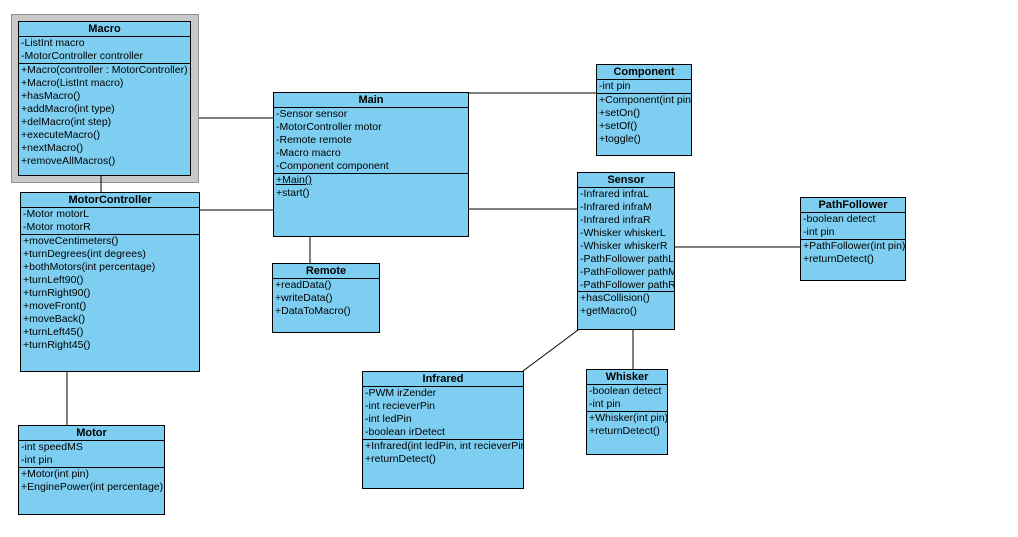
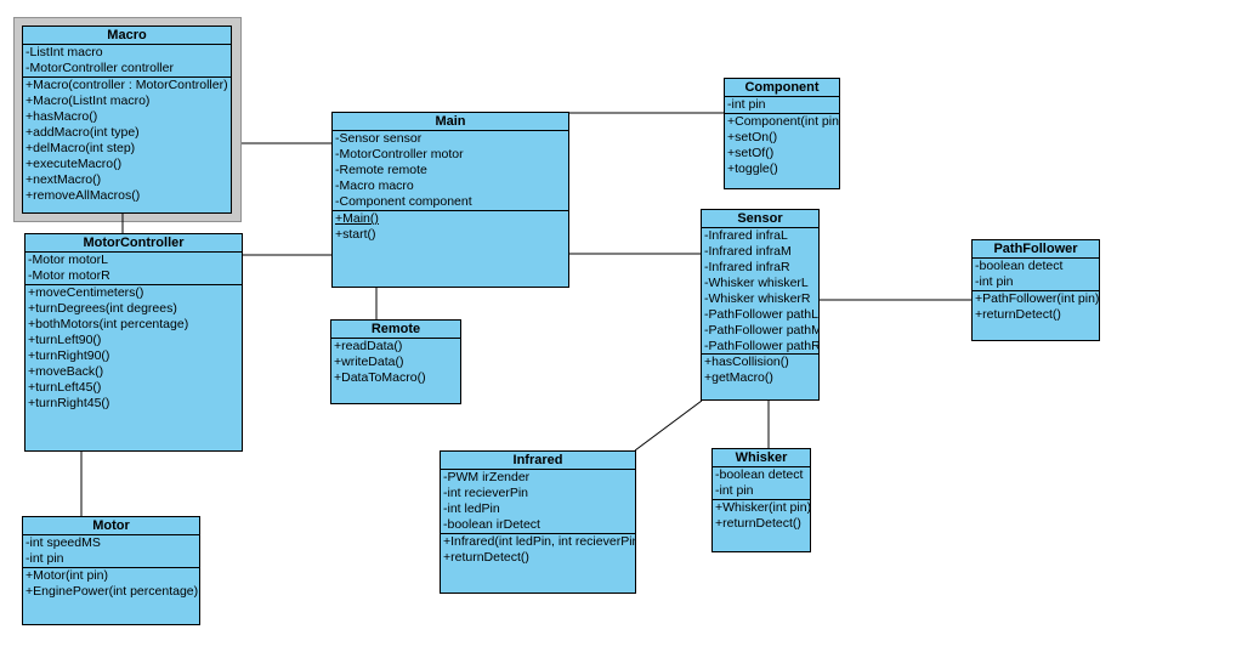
  Macro
  -ListInt macro
  -MotorController controller
  +Macro(controller : MotorController)
  +Macro(ListInt macro)
  +hasMacro()
  +addMacro(int type)
  +delMacro(int step)
  +executeMacro()
  +nextMacro()
  +removeAllMacros()
  MotorController
  -Motor motorL
  -Motor motorR
  +moveCentimeters()
  +turnDegrees(int degrees)
  +bothMotors(int percentage)
  +turnLeft90()
  +turnRight90()
- +moveFront()
  +moveBack()
  +turnLeft45()
  +turnRight45()
  Motor
  -int speedMS
  -int pin
  +Motor(int pin)
  +EnginePower(int percentage)
  Main
  -Sensor sensor
  -MotorController motor
  -Remote remote
  -Macro macro
  -Component component
  +Main()
  +start()
  Remote
  +readData()
  +writeData()
  +DataToMacro()
  Component
  -int pin
  +Component(int pin
  +setOn()
  +setOf()
  +toggle()
  Sensor
  -Infrared infraL
  -Infrared infraM
  -Infrared infraR
  -Whisker whiskerL
  -Whisker whiskerR
  -PathFollower pathL
  -PathFollower pathM
  -PathFollower pathR
  +hasCollision()
  +getMacro()
  PathFollower
  -boolean detect
  -int pin
  +PathFollower(int pin)
  +returnDetect()
  Infrared
  -PWM irZender
  -int recieverPin
  -int ledPin
  -boolean irDetect
  +Infrared(int ledPin, int recieverPi
  +returnDetect()
  Whisker
  -boolean detect
  -int pin
  +Whisker(int pin)
  +returnDetect()
